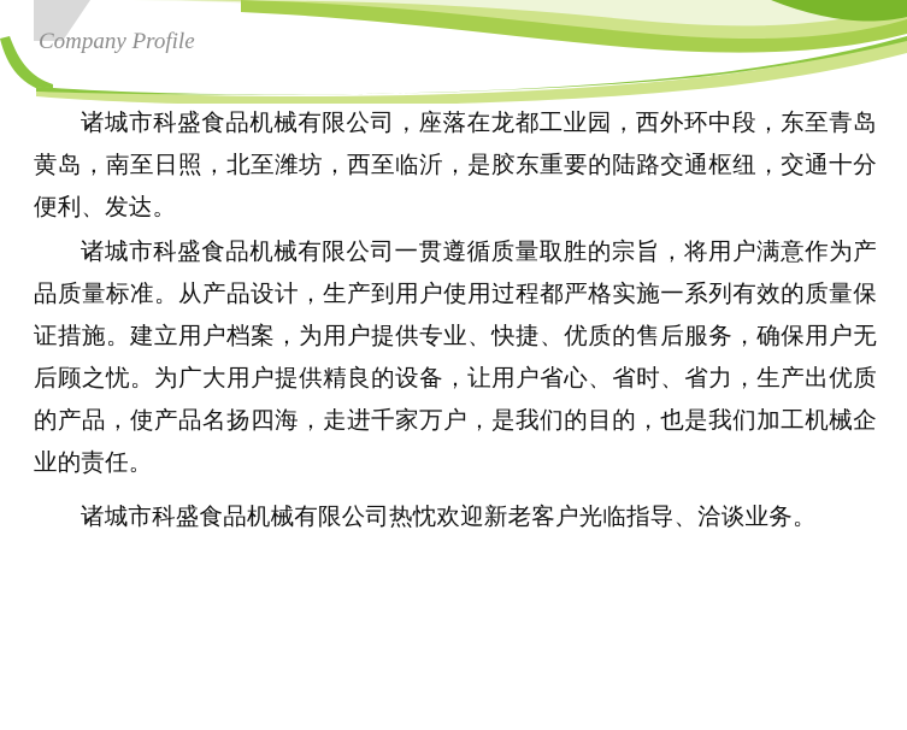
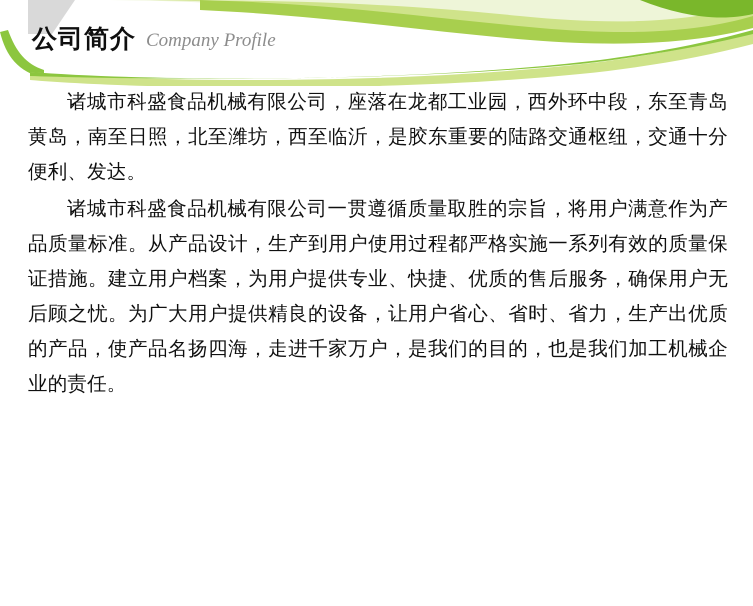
+ 公司简介
  Company Profile
  诸城市科盛食品机械有限公司，座落在龙都工业园，西外环中段，东至青岛黄岛，南至日照，北至潍坊，西至临沂，是胶东重要的陆路交通枢纽，交通十分便利、发达。
  诸城市科盛食品机械有限公司一贯遵循质量取胜的宗旨，将用户满意作为产品质量标准。从产品设计，生产到用户使用过程都严格实施一系列有效的质量保证措施。建立用户档案，为用户提供专业、快捷、优质的售后服务，确保用户无后顾之忧。为广大用户提供精良的设备，让用户省心、省时、省力，生产出优质的产品，使产品名扬四海，走进千家万户，是我们的目的，也是我们加工机械企业的责任。
- 诸城市科盛食品机械有限公司热忱欢迎新老客户光临指导、洽谈业务。
